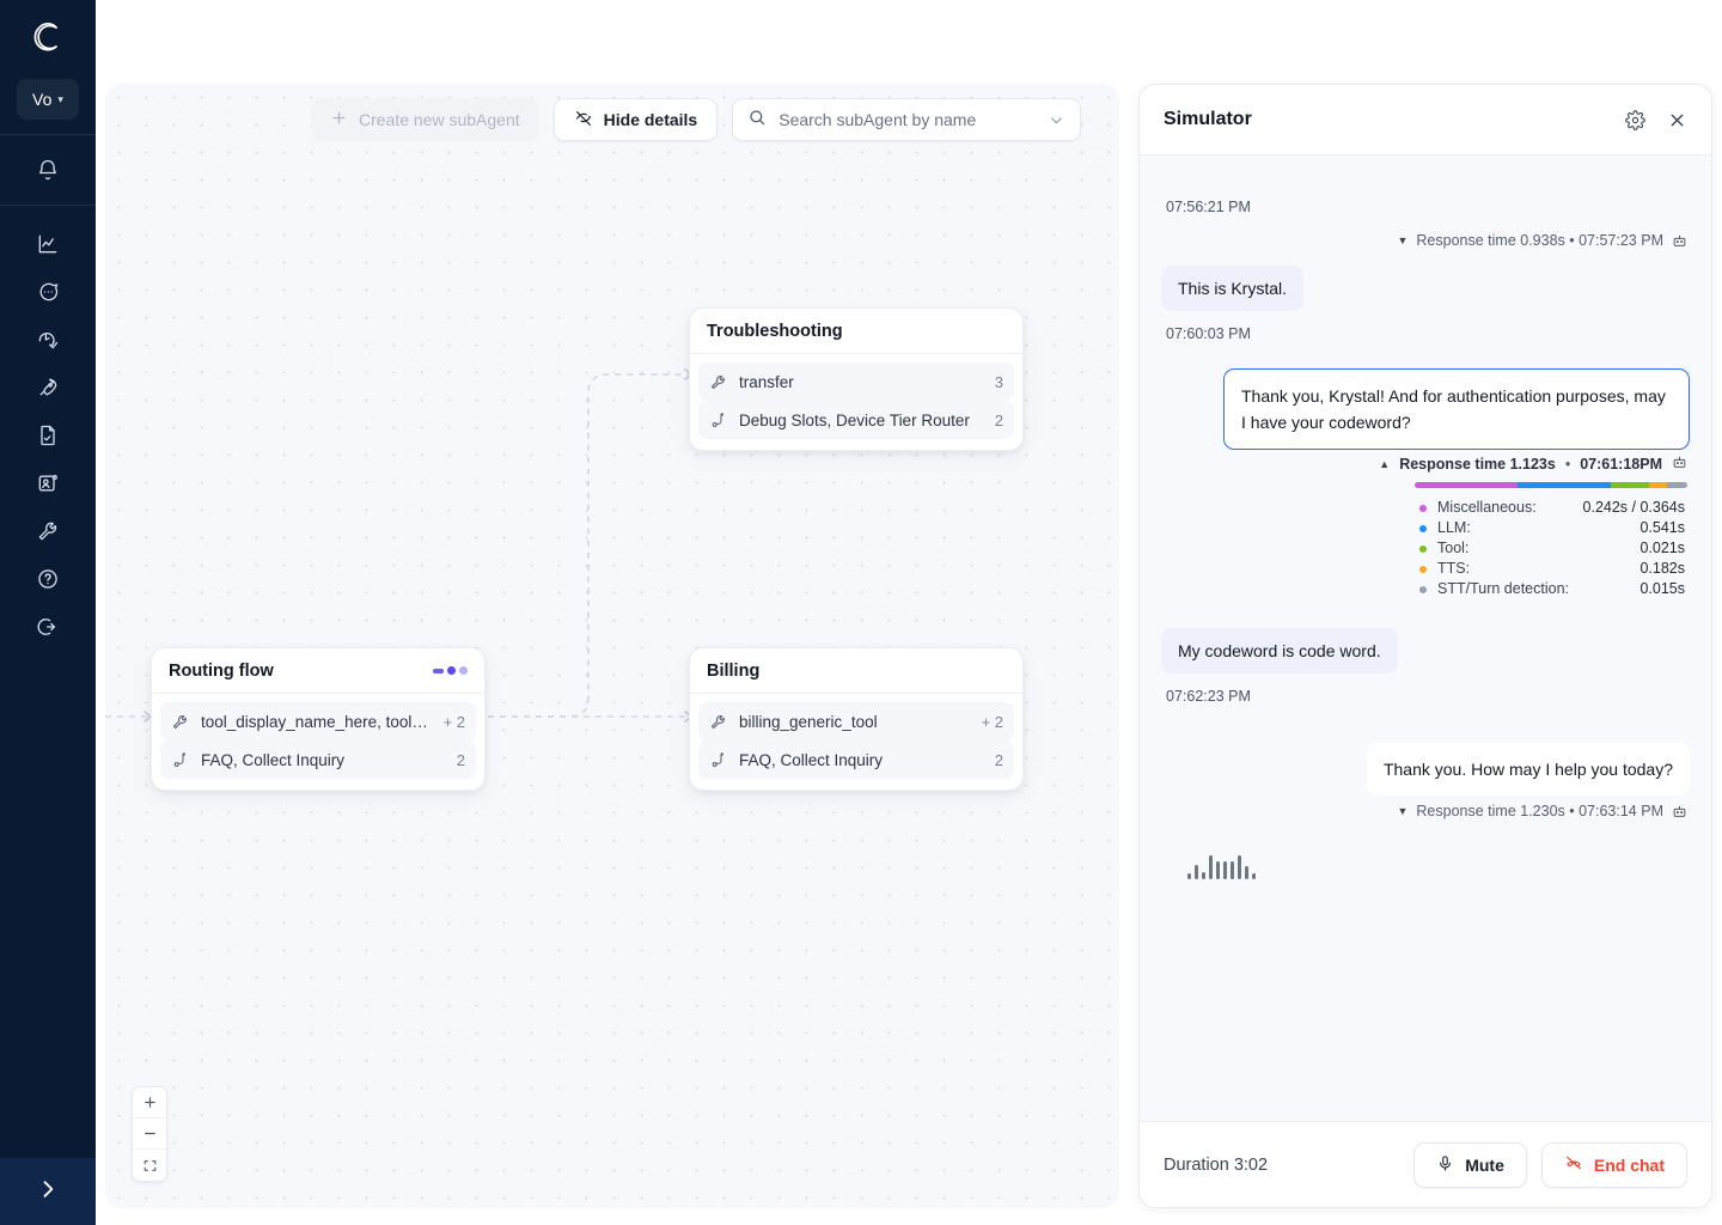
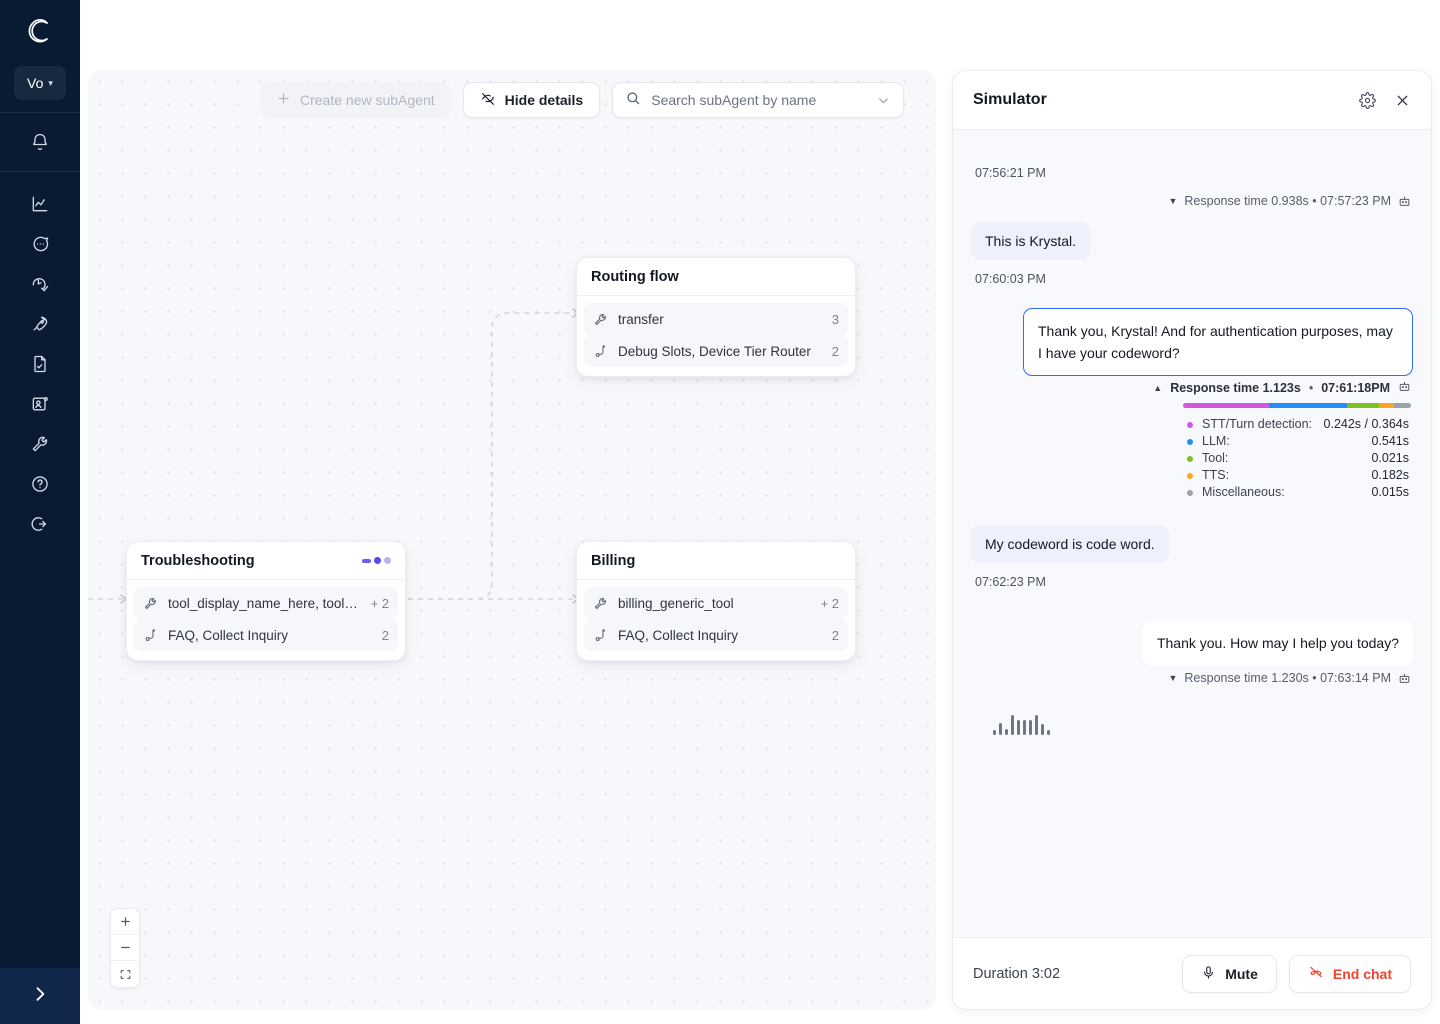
  Vo
  ▾
  Create new subAgent
  Hide details
  Search subAgent by name
- Troubleshooting
+ Routing flow
  transfer
  3
  Debug Slots, Device Tier Router
  2
- Routing flow
+ Troubleshooting
  tool_display_name_here, tool_di
  + 2
  FAQ, Collect Inquiry
  2
  Billing
  billing_generic_tool
  + 2
  FAQ, Collect Inquiry
  2
  Simulator
  07:56:21 PM
  ▼
  Response time 0.938s • 07:57:23 PM
  This is Krystal.
  07:60:03 PM
  Thank you, Krystal! And for authentication purposes, may I have your codeword?
  ▲
  Response time 1.123s
  •
  07:61:18PM
- Miscellaneous:
+ STT/Turn detection:
  0.242s / 0.364s
  LLM:
  0.541s
  Tool:
  0.021s
  TTS:
  0.182s
- STT/Turn detection:
+ Miscellaneous:
  0.015s
  My codeword is code word.
  07:62:23 PM
  Thank you. How may I help you today?
  ▼
  Response time 1.230s • 07:63:14 PM
  Duration 3:02
  Mute
  End chat
